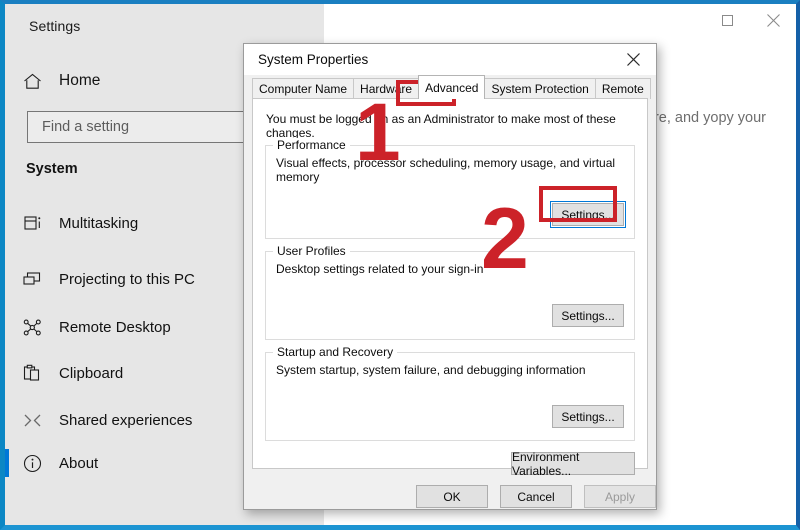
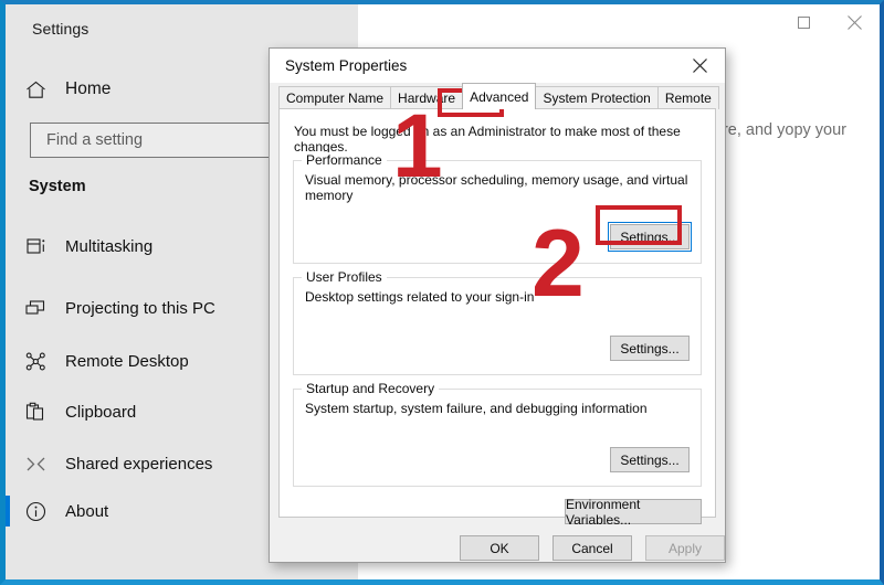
  Settings
  Home
  Find a setting
  System
  Multitasking
  Projecting to this PC
  Remote Desktop
  Clipboard
  Shared experiences
  About
  e, and yopy your
  System Properties
  Computer Name
  Hardware
  Advanced
  System Protection
  Remote
  You must be logged on as an Administrator to make most of these changes.
  Performance
- Visual effects, processor scheduling, memory usage, and virtual memory
+ Visual memory, processor scheduling, memory usage, and virtual memory
  Settings...
  User Profiles
  Desktop settings related to your sign-in
  Settings...
  Startup and Recovery
  System startup, system failure, and debugging information
  Settings...
  Environment Variables...
  OK
  Cancel
  Apply
  1
  2
